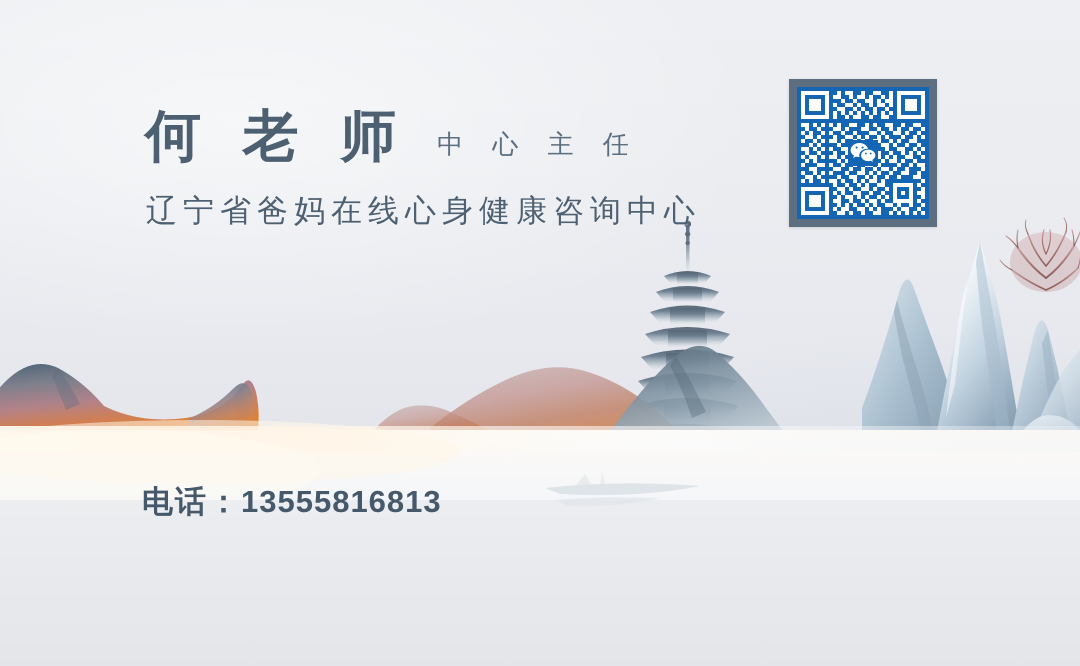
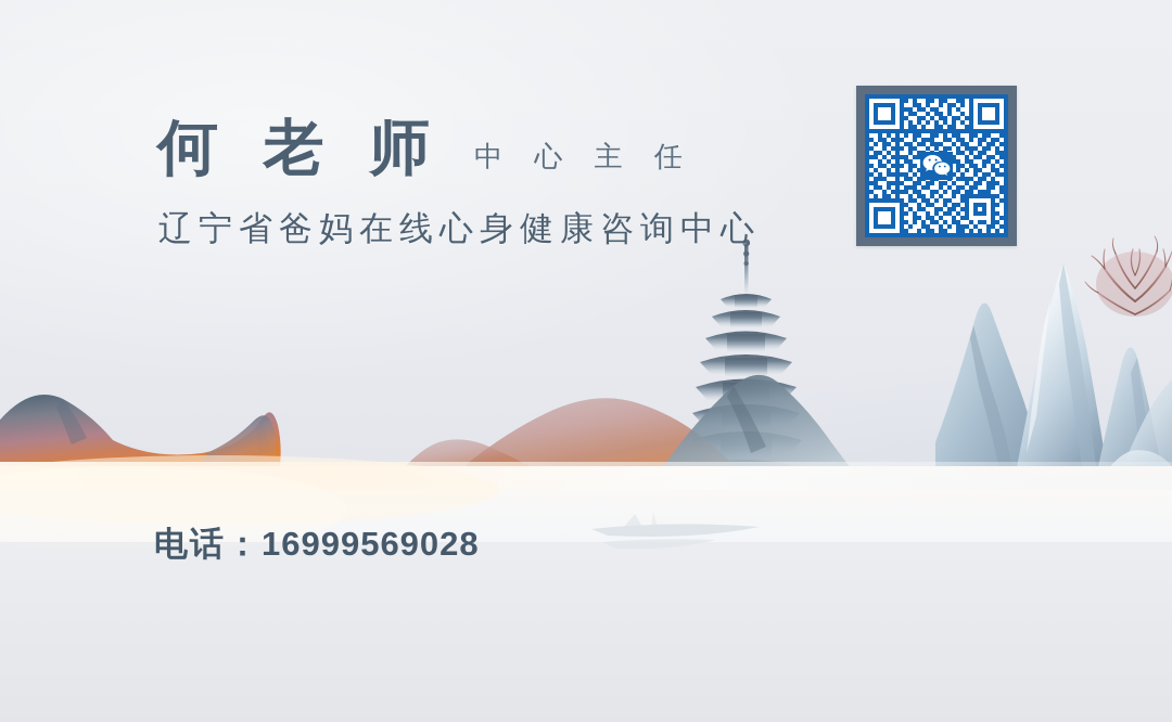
  何 老 师
  中 心 主 任
  辽宁省爸妈在线心身健康咨询中心
- 电话：13555816813
+ 电话：16999569028
